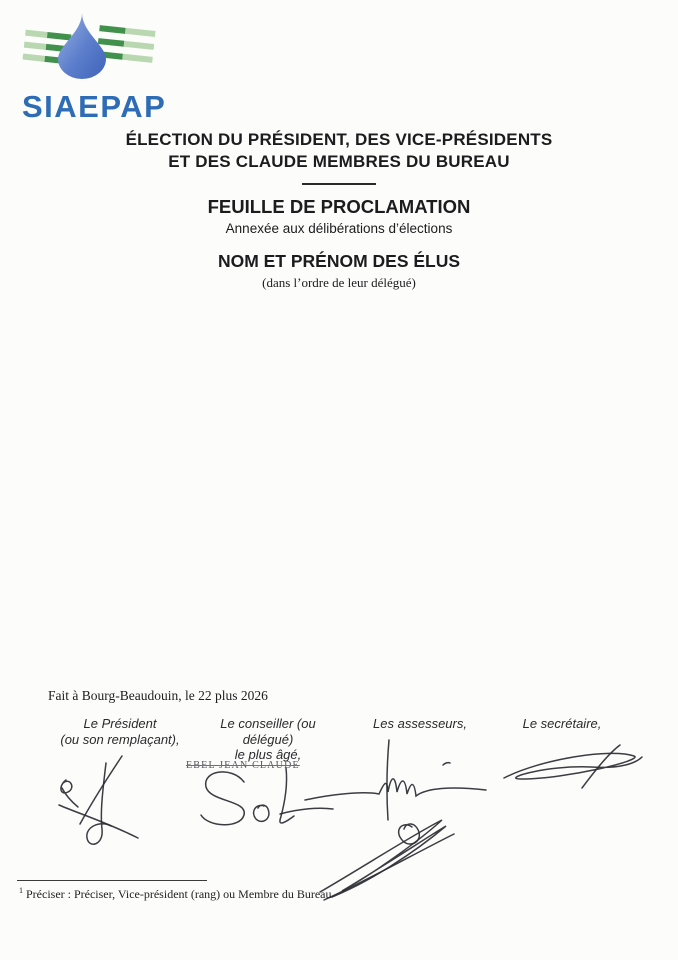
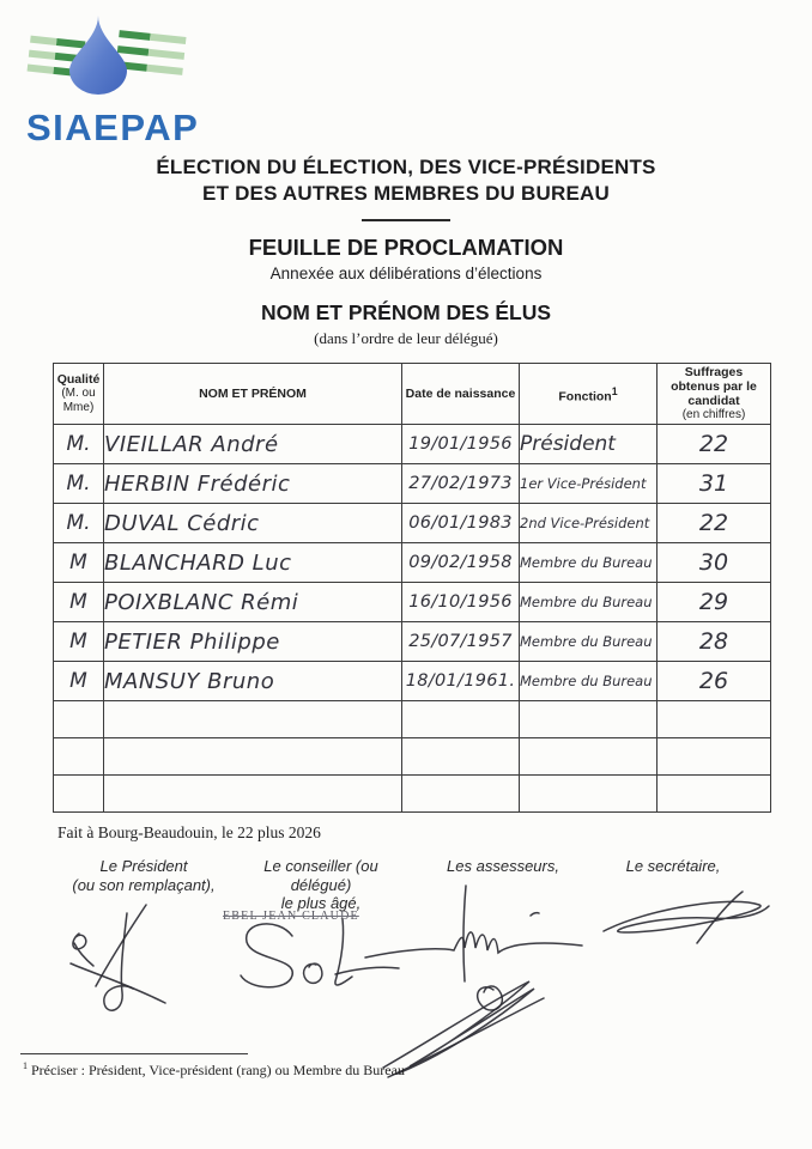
  SIAEPAP
- ÉLECTION DU PRÉSIDENT, DES VICE-PRÉSIDENTS
+ ÉLECTION DU ÉLECTION, DES VICE-PRÉSIDENTS
- ET DES CLAUDE MEMBRES DU BUREAU
+ ET DES AUTRES MEMBRES DU BUREAU
  FEUILLE DE PROCLAMATION
  Annexée aux délibérations d’élections
  NOM ET PRÉNOM DES ÉLUS
  (dans l’ordre de leur délégué)
+ Qualité (M. ou Mme)	NOM ET PRÉNOM	Date de naissance	Fonction1	Suffrages obtenus par le candidat (en chiffres)
+ M.	VIEILLAR André	19/01/1956	Président	22
+ M.	HERBIN Frédéric	27/02/1973	1er Vice-Président	31
+ M.	DUVAL Cédric	06/01/1983	2nd Vice-Président	22
+ M	BLANCHARD Luc	09/02/1958	Membre du Bureau	30
+ M	POIXBLANC Rémi	16/10/1956	Membre du Bureau	29
+ M	PETIER Philippe	25/07/1957	Membre du Bureau	28
+ M	MANSUY Bruno	18/01/1961.	Membre du Bureau	26
  Fait à Bourg-Beaudouin, le 22 plus 2026
  Le Président
  (ou son remplaçant),
  Le conseiller (ou
  délégué)
  le plus âgé,
  Les assesseurs,
  Le secrétaire,
  EBEL JEAN CLAUDE
- 1 Préciser : Préciser, Vice-président (rang) ou Membre du Bureau
+ 1 Préciser : Président, Vice-président (rang) ou Membre du Bureau
